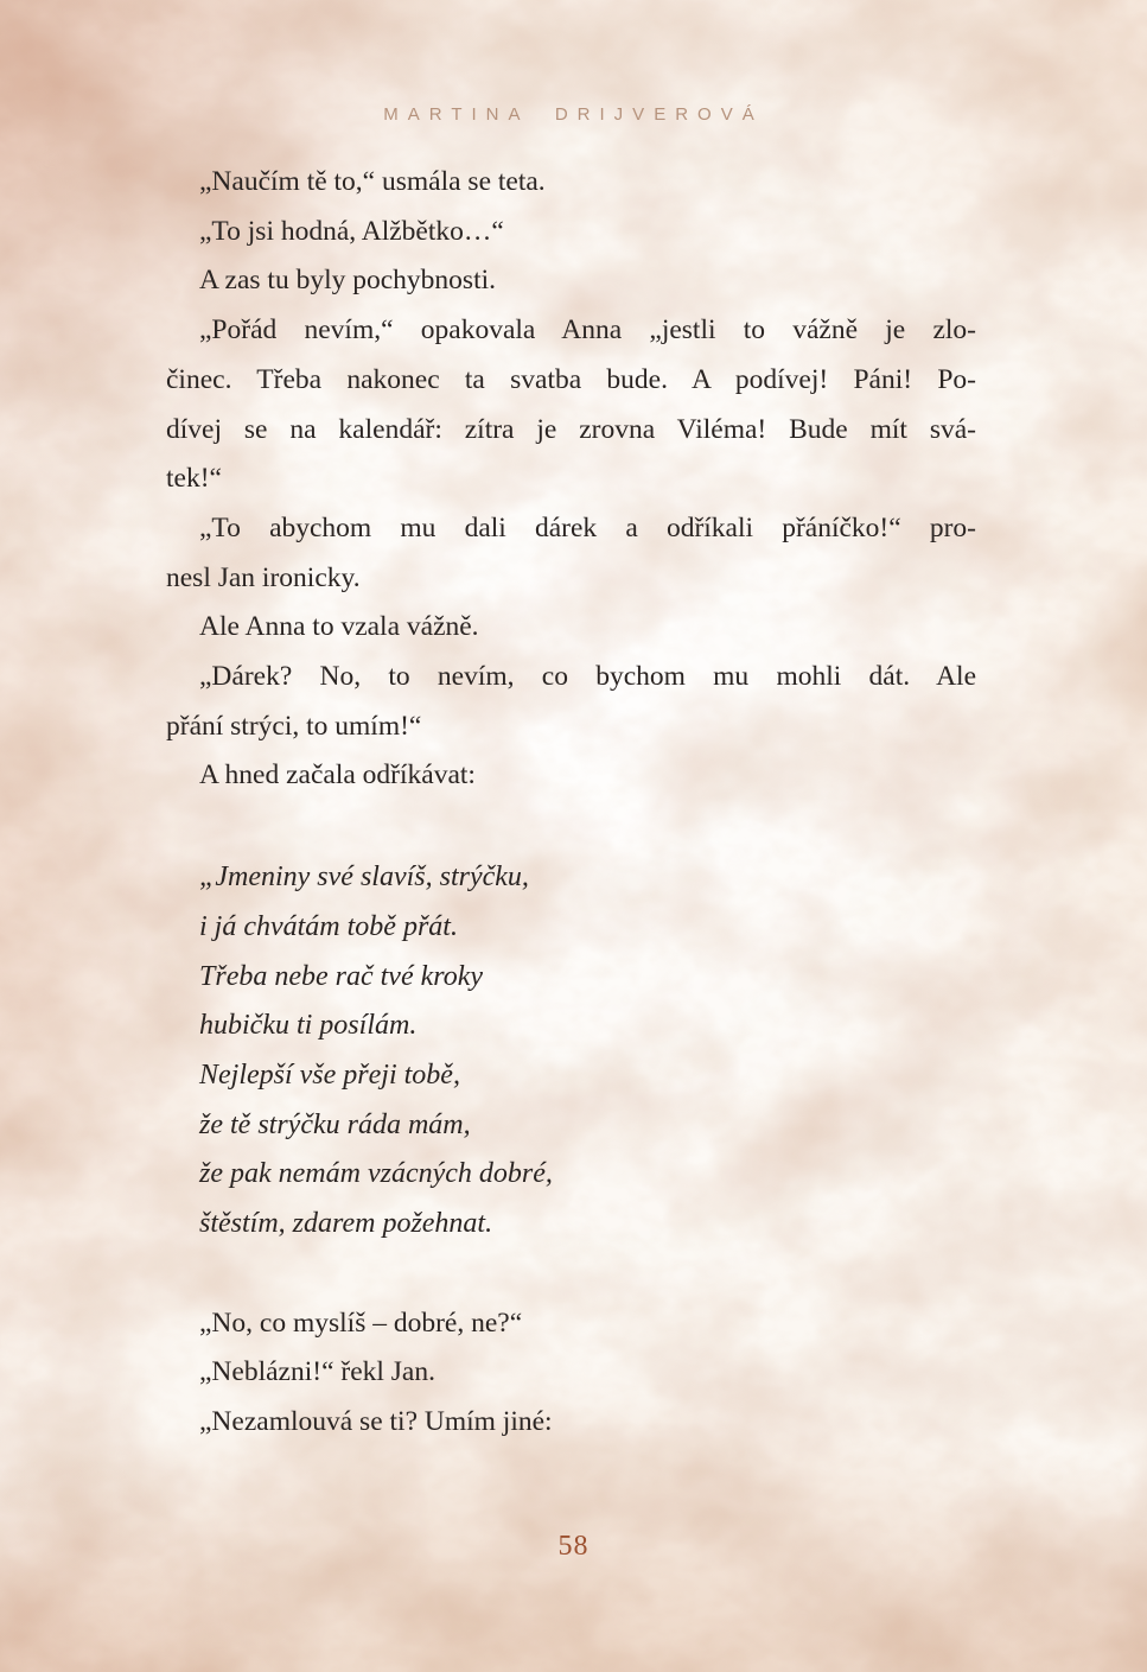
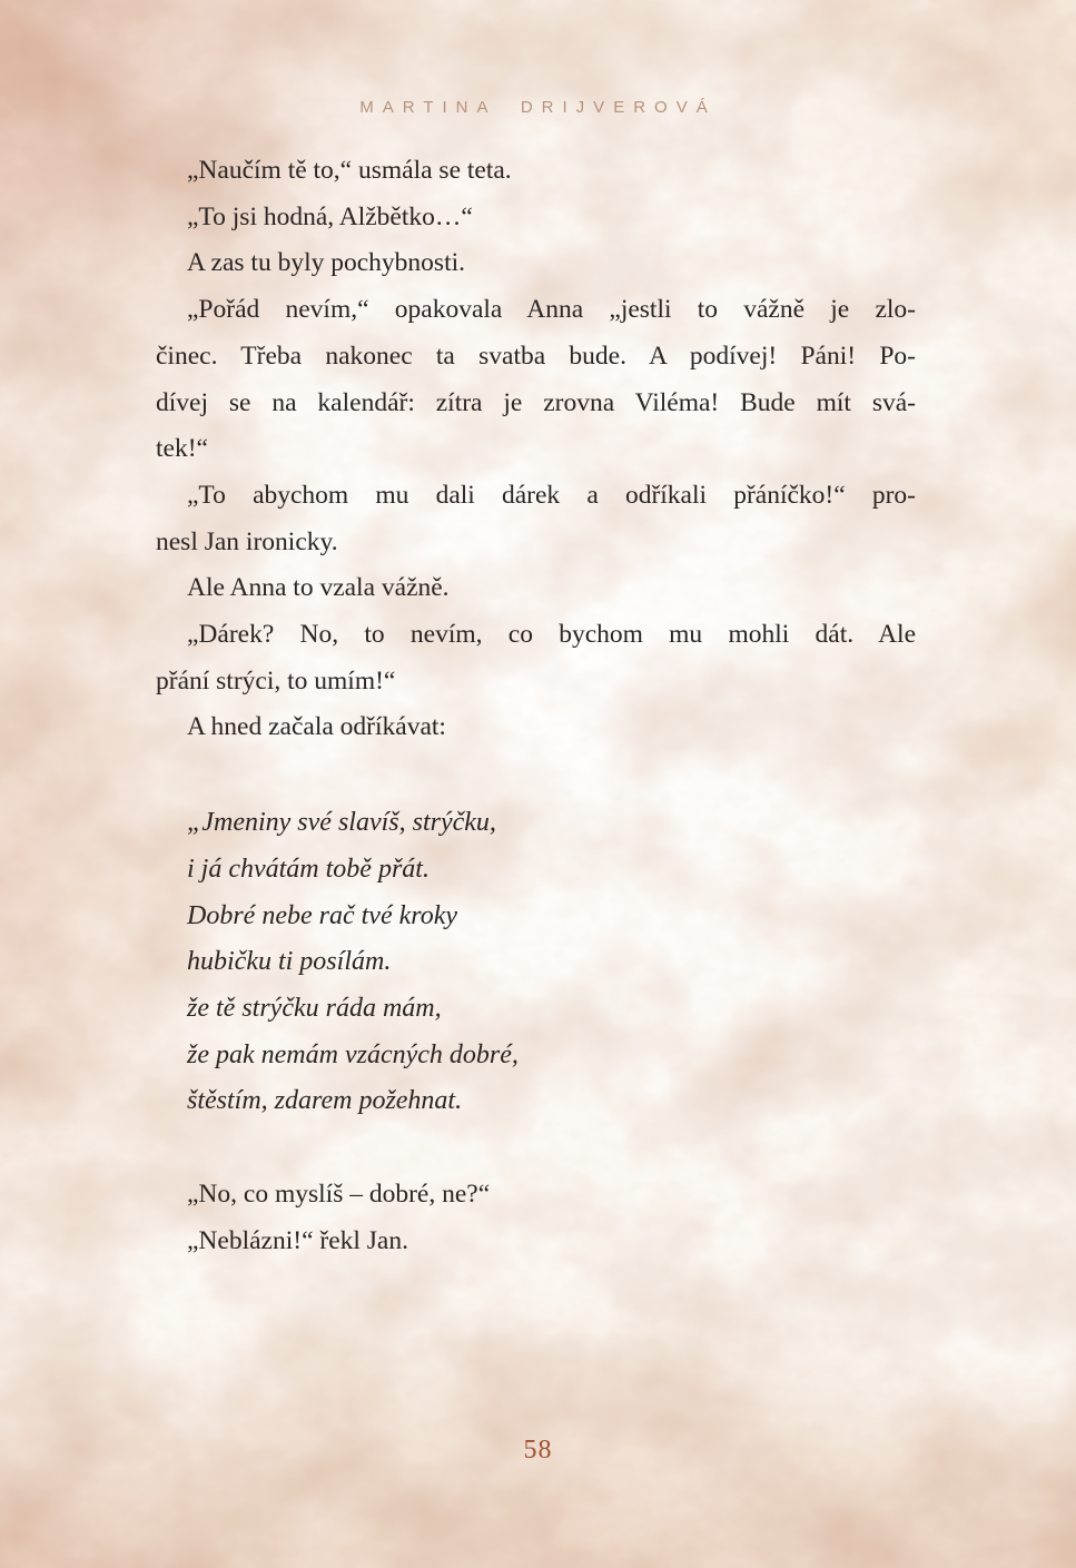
  MARTINA DRIJVEROVÁ
  „Naučím tě to,“ usmála se teta.
  „To jsi hodná, Alžbětko…“
  A zas tu byly pochybnosti.
  „Pořád nevím,“ opakovala Anna „jestli to vážně je zlo-
  činec. Třeba nakonec ta svatba bude. A podívej! Páni! Po-
  dívej se na kalendář: zítra je zrovna Viléma! Bude mít svá-
  tek!“
  „To abychom mu dali dárek a odříkali přáníčko!“ pro-
  nesl Jan ironicky.
  Ale Anna to vzala vážně.
  „Dárek? No, to nevím, co bychom mu mohli dát. Ale
  přání strýci, to umím!“
  A hned začala odříkávat:
  „Jmeniny své slavíš, strýčku,
  i já chvátám tobě přát.
- Třeba nebe rač tvé kroky
+ Dobré nebe rač tvé kroky
  hubičku ti posílám.
- Nejlepší vše přeji tobě,
  že tě strýčku ráda mám,
  že pak nemám vzácných dobré,
  štěstím, zdarem požehnat.
  „No, co myslíš – dobré, ne?“
  „Neblázni!“ řekl Jan.
- „Nezamlouvá se ti? Umím jiné:
  58
